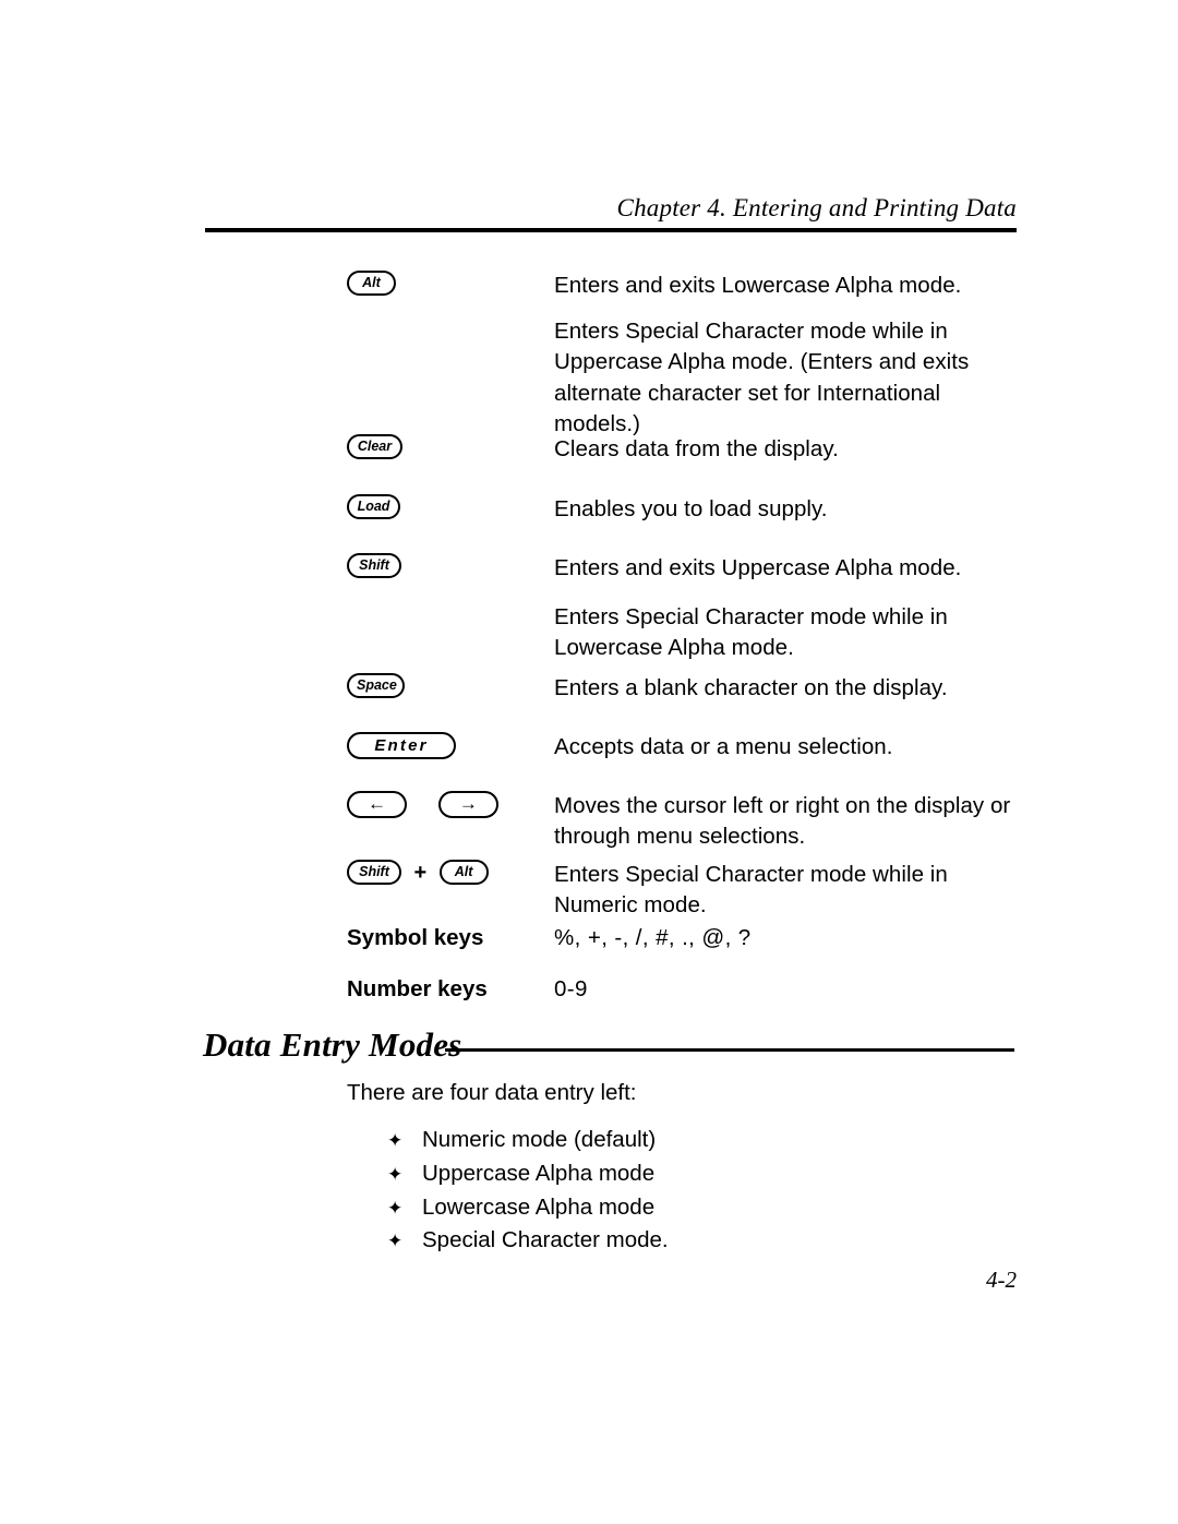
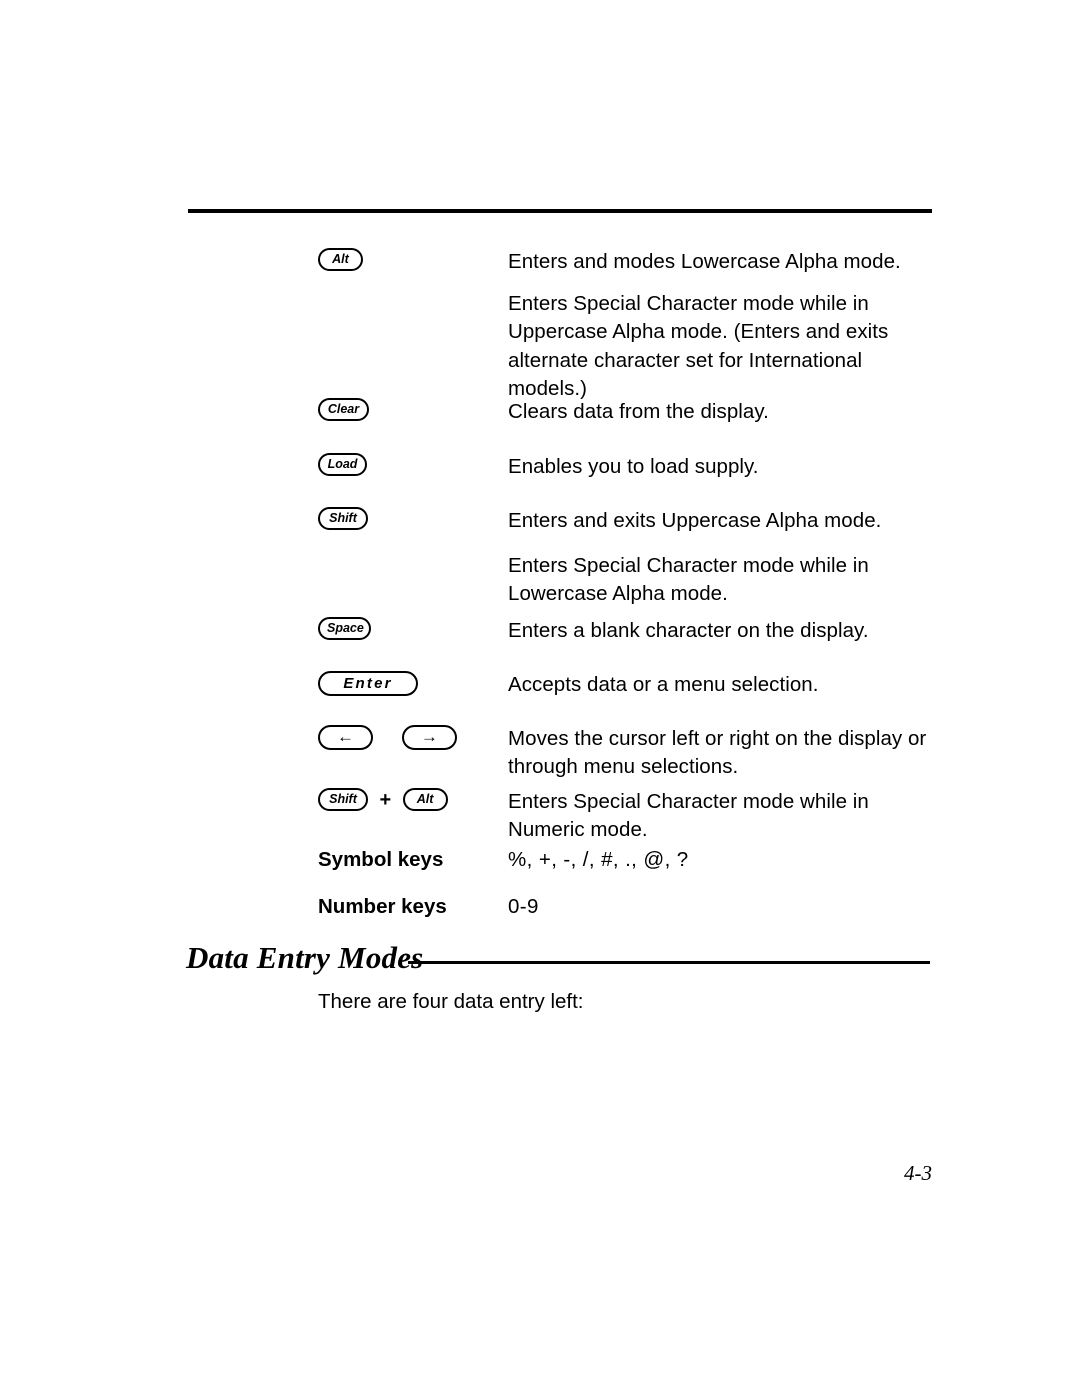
- Chapter 4. Entering and Printing Data
  Alt
- Enters and exits Lowercase Alpha mode.
+ Enters and modes Lowercase Alpha mode.
  Enters Special Character mode while in Uppercase Alpha mode. (Enters and exits alternate character set for International models.)
  Clear
  Clears data from the display.
  Load
  Enables you to load supply.
  Shift
  Enters and exits Uppercase Alpha mode.
  Enters Special Character mode while in Lowercase Alpha mode.
  Space
  Enters a blank character on the display.
  Enter
  Accepts data or a menu selection.
  ← →
  Moves the cursor left or right on the display or through menu selections.
  Shift + Alt
  Enters Special Character mode while in Numeric mode.
  Symbol keys
  %, +, -, /, #, ., @, ?
  Number keys
  0-9
  Data Entry Modes
  There are four data entry left:
- ✦ Numeric mode (default)
- ✦ Uppercase Alpha mode
- ✦ Lowercase Alpha mode
- ✦ Special Character mode.
- 4-2
+ 4-3
